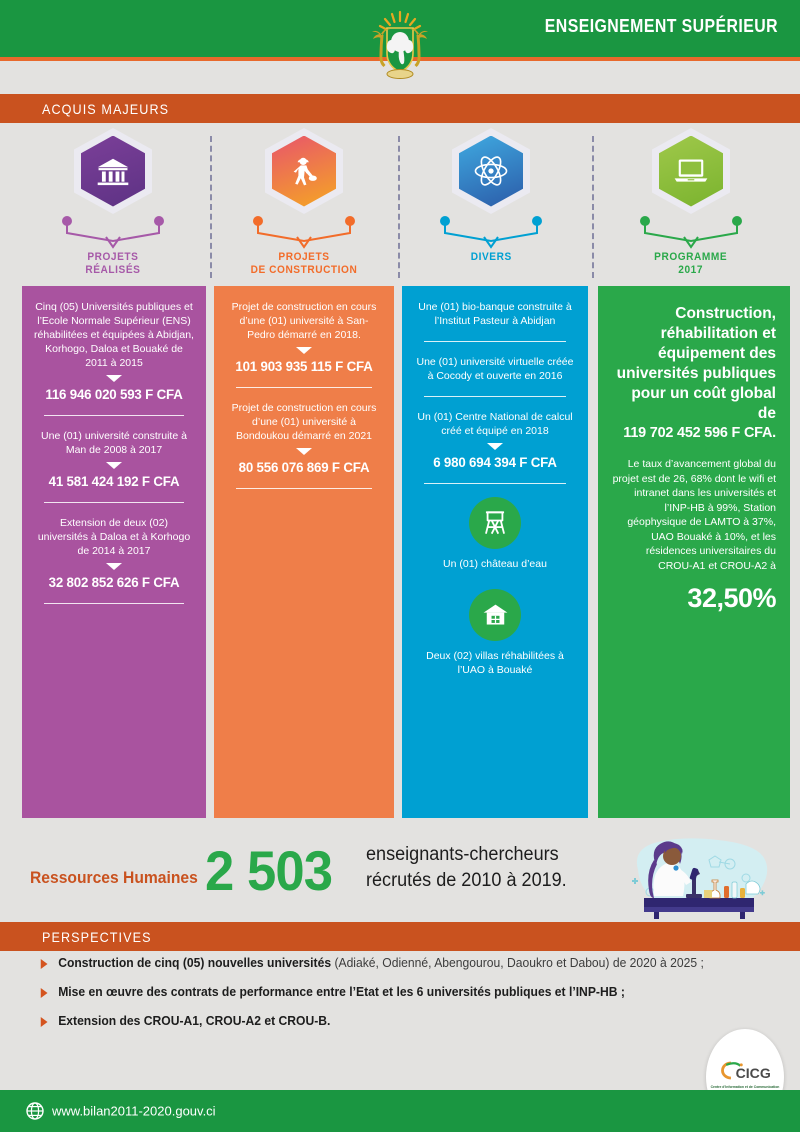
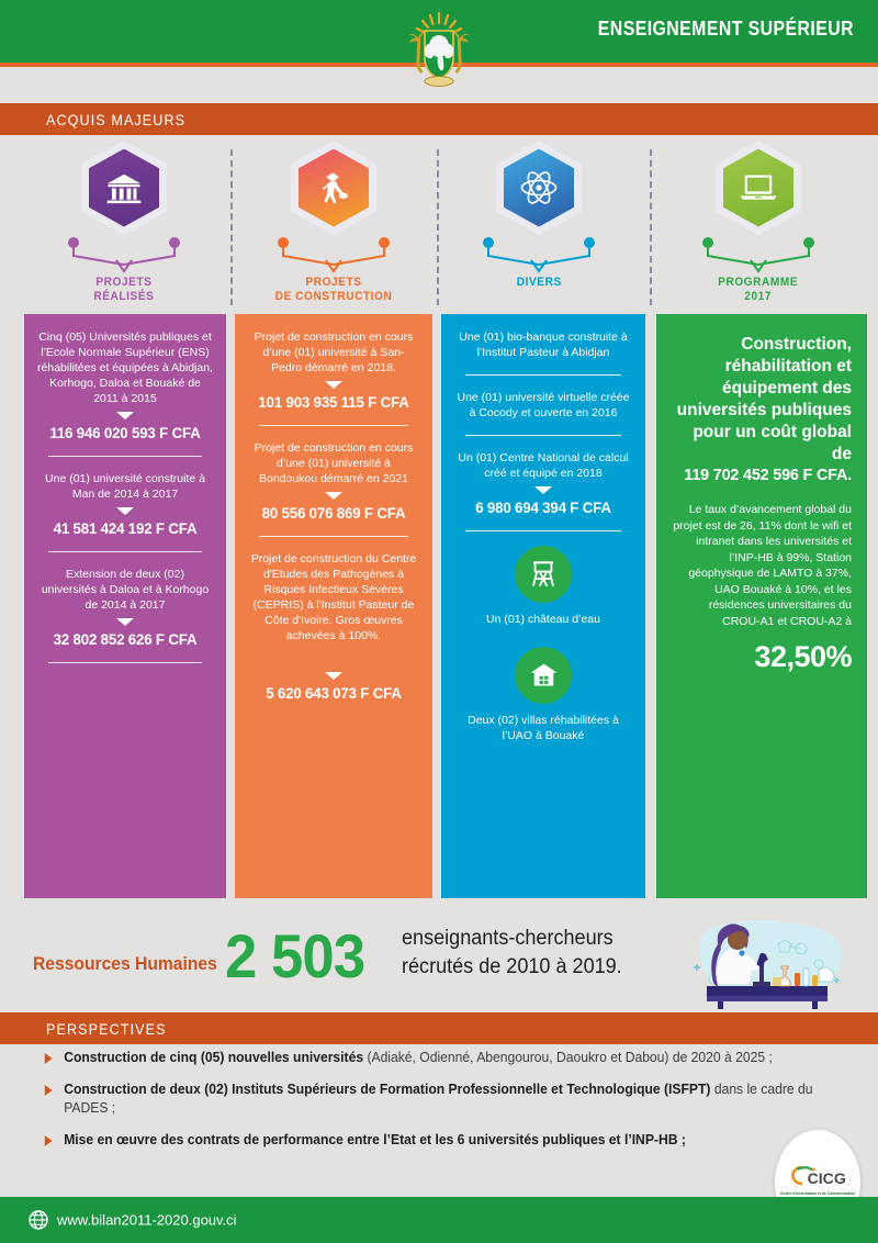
  ENSEIGNEMENT SUPÉRIEUR
  ACQUIS MAJEURS
  PROJETS
  RÉALISÉS
  PROJETS
  DE CONSTRUCTION
  DIVERS
  PROGRAMME
  2017
  Cinq (05) Universités publiques et l’Ecole Normale Supérieur (ENS) réhabilitées et équipées à Abidjan, Korhogo, Daloa et Bouaké de 2011 à 2015
  116 946 020 593 F CFA
- Une (01) université construite à Man de 2008 à 2017
+ Une (01) université construite à Man de 2014 à 2017
  41 581 424 192 F CFA
  Extension de deux (02) universités à Daloa et à Korhogo de 2014 à 2017
  32 802 852 626 F CFA
  Projet de construction en cours d’une (01) université à San-Pedro démarré en 2018.
  101 903 935 115 F CFA
  Projet de construction en cours d’une (01) université à Bondoukou démarré en 2021
  80 556 076 869 F CFA
+ Projet de construction du Centre d'Etudes des Pathogènes à Risques Infectieux Sévères (CEPRIS) à l'Institut Pasteur de Côte d'Ivoire. Gros œuvres achevées à 100%.
+ 5 620 643 073 F CFA
  Une (01) bio-banque construite à l’Institut Pasteur à Abidjan
  Une (01) université virtuelle créée à Cocody et ouverte en 2016
  Un (01) Centre National de calcul créé et équipé en 2018
  6 980 694 394 F CFA
  Un (01) château d’eau
  Deux (02) villas réhabilitées à l’UAO à Bouaké
  Construction, réhabilitation et équipement des universités publiques pour un coût global de
  119 702 452 596 F CFA.
- Le taux d’avancement global du projet est de 26, 68% dont le wifi et intranet dans les universités et l’INP-HB à 99%, Station géophysique de LAMTO à 37%, UAO Bouaké à 10%, et les résidences universitaires du CROU-A1 et CROU-A2 à
+ Le taux d’avancement global du projet est de 26, 11% dont le wifi et intranet dans les universités et l’INP-HB à 99%, Station géophysique de LAMTO à 37%, UAO Bouaké à 10%, et les résidences universitaires du CROU-A1 et CROU-A2 à
  32,50%
  Ressources Humaines
  2 503
  enseignants-chercheurs
  récrutés de 2010 à 2019.
  PERSPECTIVES
  Construction de cinq (05) nouvelles universités (Adiaké, Odienné, Abengourou, Daoukro et Dabou) de 2020 à 2025 ;
+ Construction de deux (02) Instituts Supérieurs de Formation Professionnelle et Technologique (ISFPT) dans le cadre du PADES ;
  Mise en œuvre des contrats de performance entre l’Etat et les 6 universités publiques et l’INP-HB ;
- Extension des CROU-A1, CROU-A2 et CROU-B.
  CICG
  www.bilan2011-2020.gouv.ci
